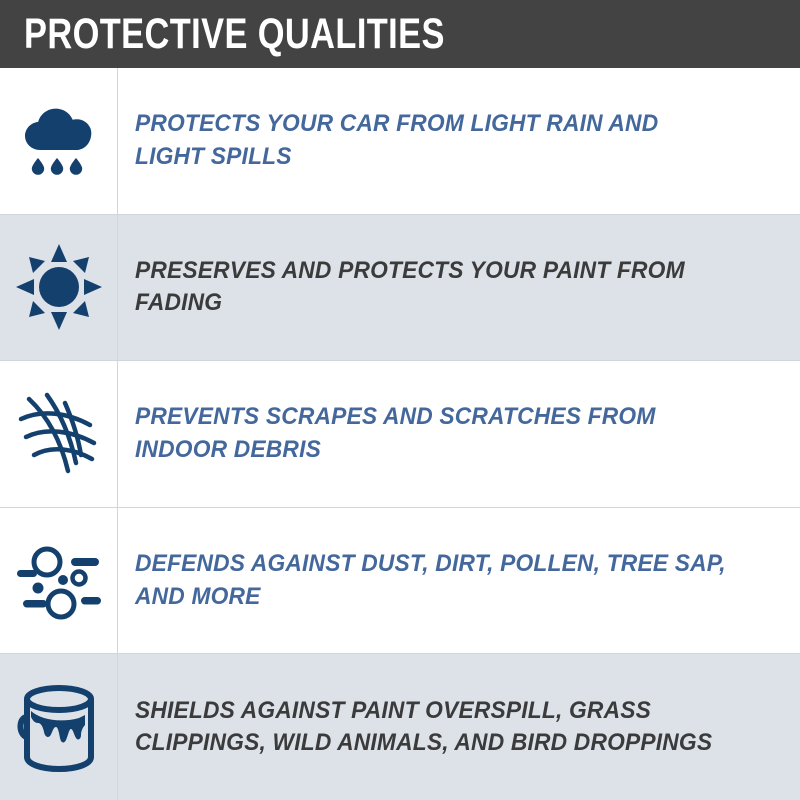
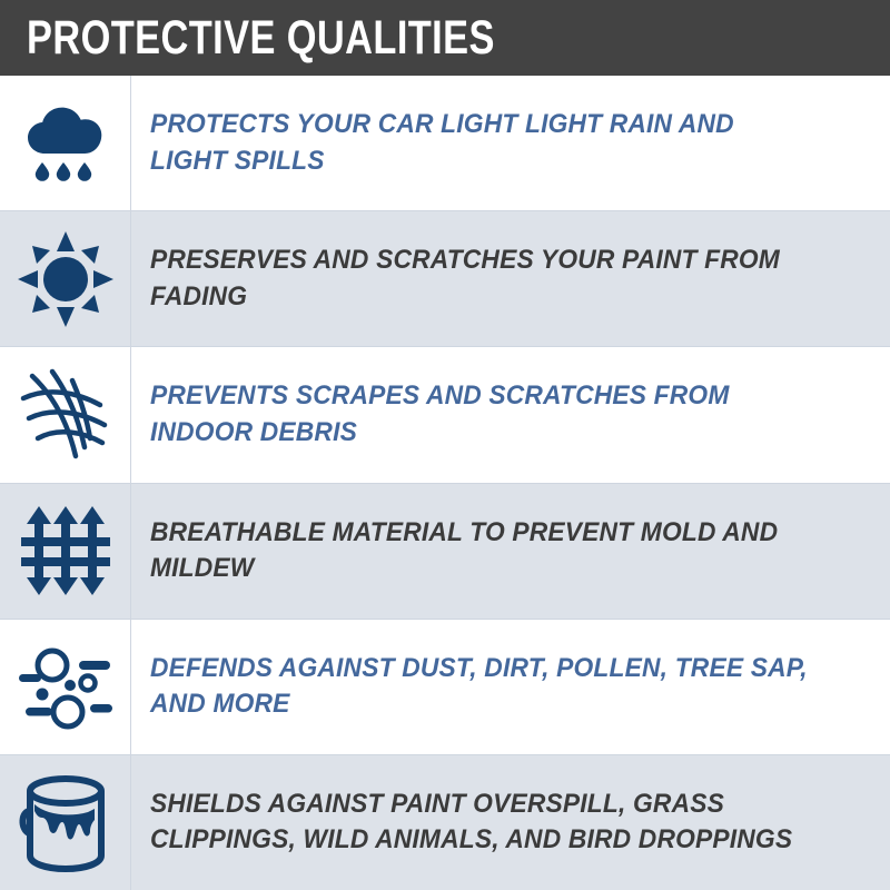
  PROTECTIVE QUALITIES
- PROTECTS YOUR CAR FROM LIGHT RAIN AND LIGHT SPILLS
+ PROTECTS YOUR CAR LIGHT LIGHT RAIN AND LIGHT SPILLS
- PRESERVES AND PROTECTS YOUR PAINT FROM FADING
+ PRESERVES AND SCRATCHES YOUR PAINT FROM FADING
  PREVENTS SCRAPES AND SCRATCHES FROM INDOOR DEBRIS
+ BREATHABLE MATERIAL TO PREVENT MOLD AND MILDEW
  DEFENDS AGAINST DUST, DIRT, POLLEN, TREE SAP, AND MORE
  SHIELDS AGAINST PAINT OVERSPILL, GRASS CLIPPINGS, WILD ANIMALS, AND BIRD DROPPINGS
